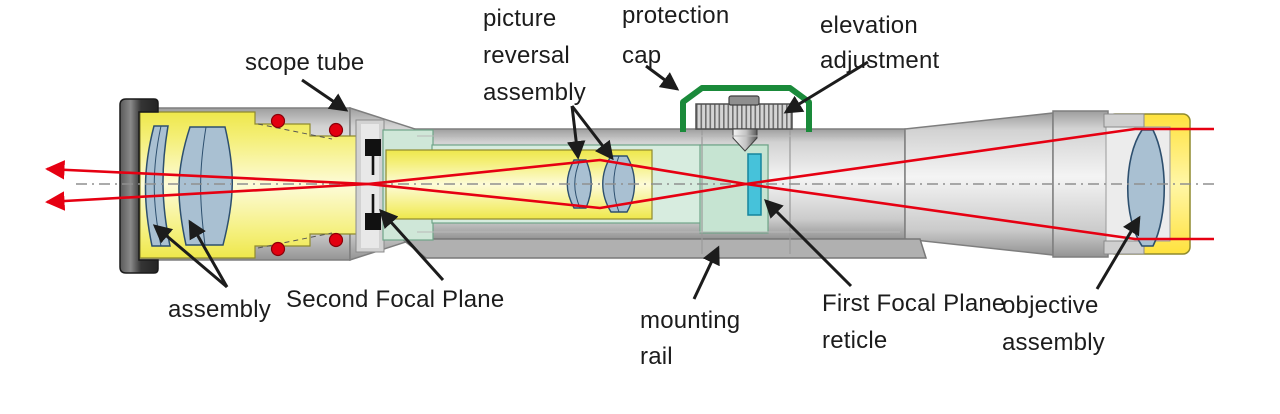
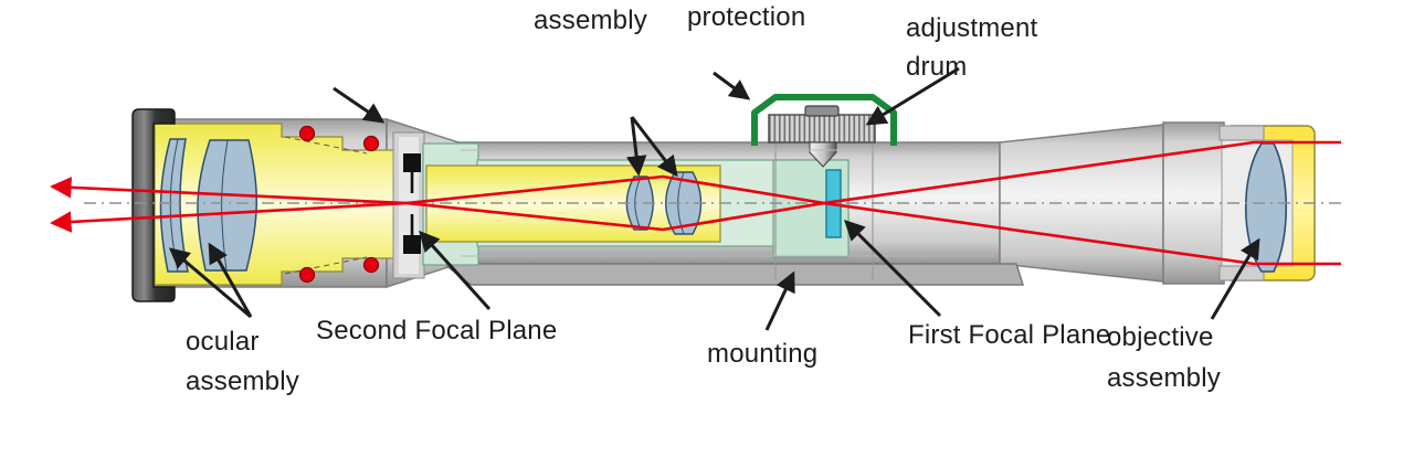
- scope tube
- picture
- reversal
  assembly
  protection
- cap
- elevation
  adjustment
+ drum
+ ocular
  assembly
  Second Focal Plane
  mounting
- rail
  First Focal Plane
- reticle
  objective
  assembly
